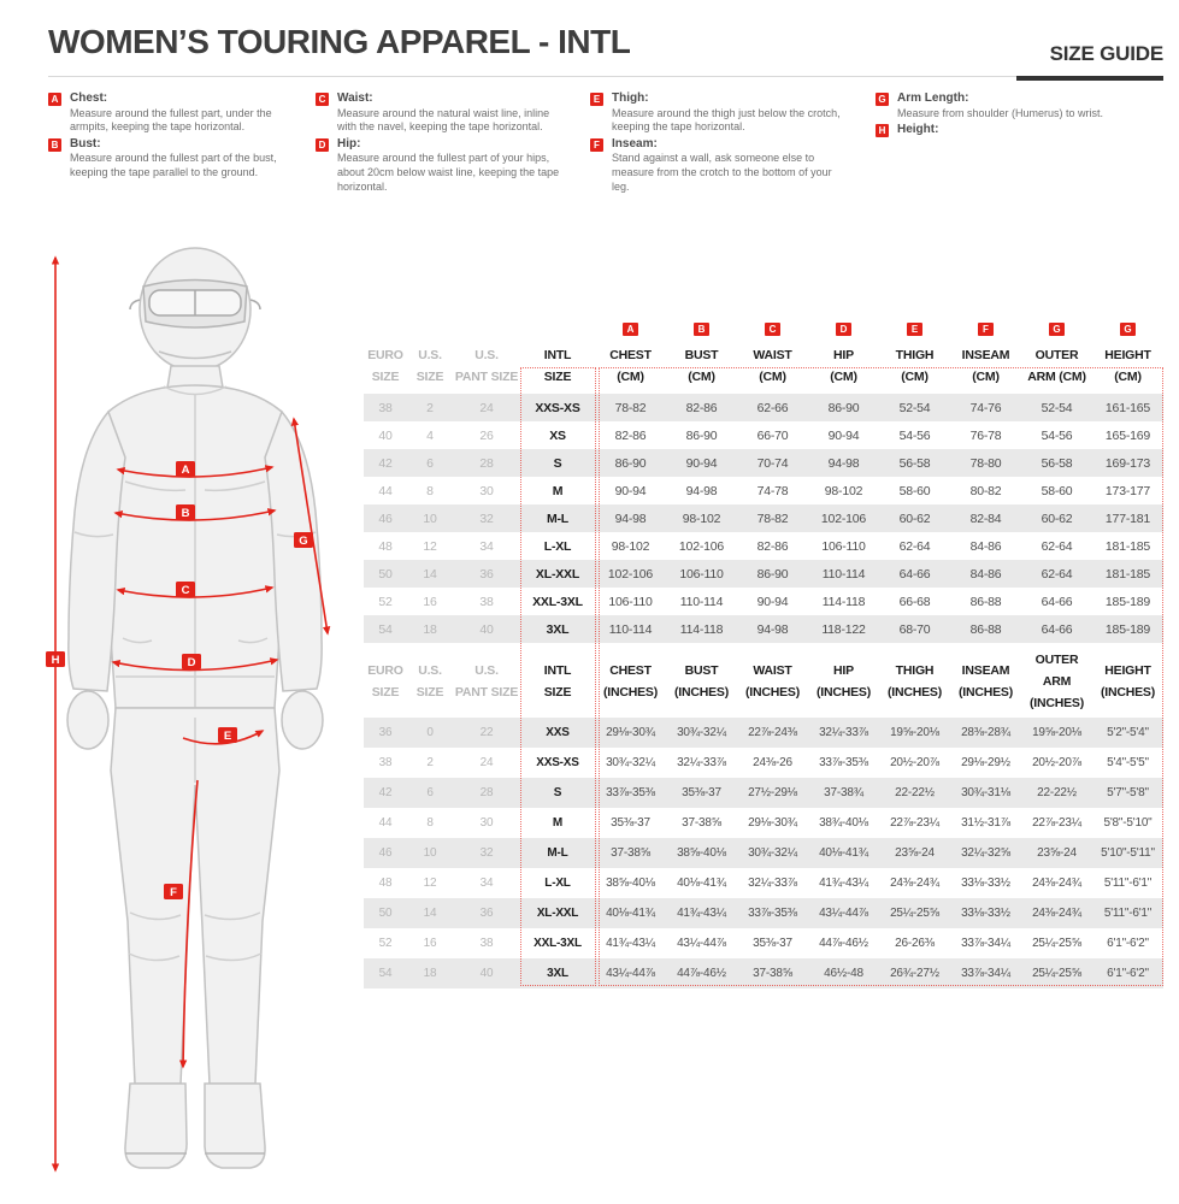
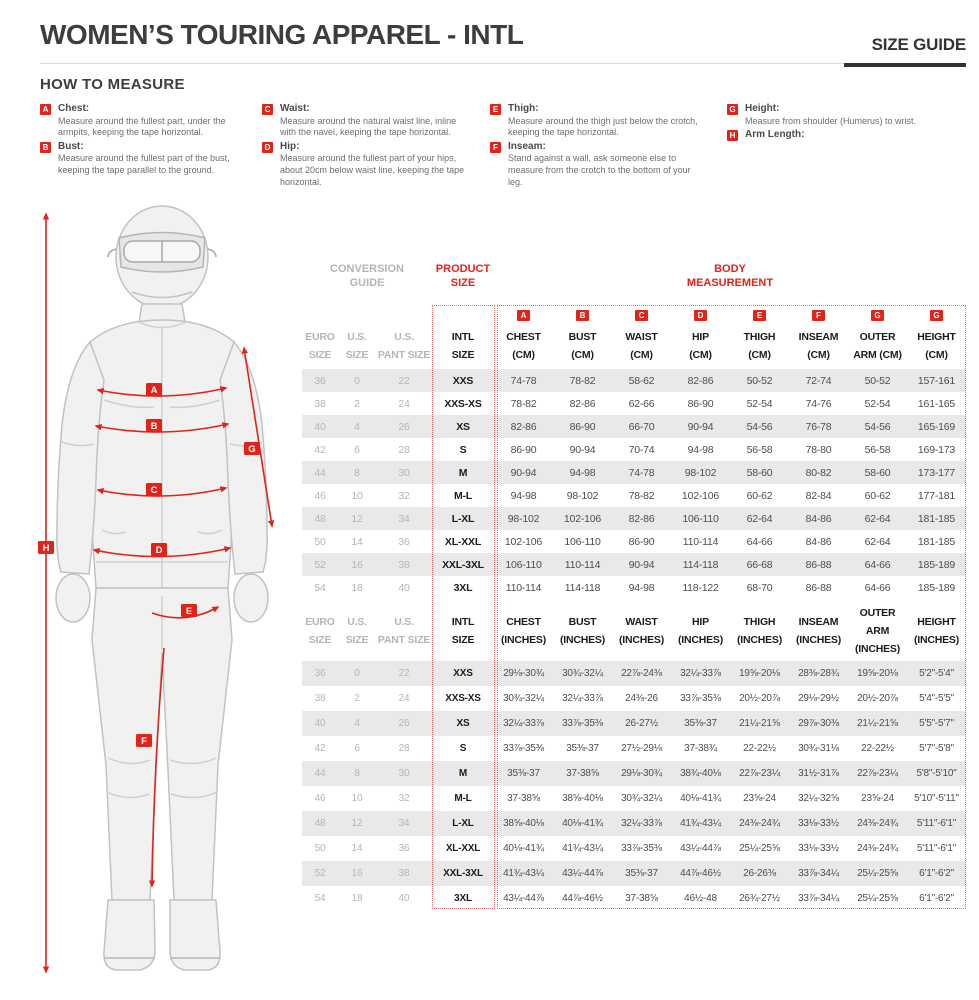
  WOMEN’S TOURING APPAREL - INTL
  SIZE GUIDE
+ HOW TO MEASURE
  A
  Chest:
  Measure around the fullest part, under the armpits, keeping the tape horizontal.
  B
  Bust:
  Measure around the fullest part of the bust, keeping the tape parallel to the ground.
  C
  Waist:
  Measure around the natural waist line, inline with the navel, keeping the tape horizontal.
  D
  Hip:
  Measure around the fullest part of your hips, about 20cm below waist line, keeping the tape horizontal.
  E
  Thigh:
  Measure around the thigh just below the crotch, keeping the tape horizontal.
  F
  Inseam:
  Stand against a wall, ask someone else to measure from the crotch to the bottom of your leg.
  G
- Arm Length:
+ Height:
  Measure from shoulder (Humerus) to wrist.
  H
- Height:
+ Arm Length:
  A
  B
  C
  D
  E
  F
  G
  H
+ CONVERSION
+ GUIDE
+ PRODUCT
+ SIZE
+ BODY
+ MEASUREMENT
  EURO SIZE	U.S. SIZE	U.S. PANT SIZE	INTL SIZE		A CHEST (CM)	B BUST (CM)	C WAIST (CM)	D HIP (CM)	E THIGH (CM)	F INSEAM (CM)	G OUTER ARM (CM)	G HEIGHT (CM)
+ 36	0	22	XXS	74-78	78-82	58-62	82-86	50-52	72-74	50-52	157-161
  38	2	24	XXS-XS	78-82	82-86	62-66	86-90	52-54	74-76	52-54	161-165
  40	4	26	XS	82-86	86-90	66-70	90-94	54-56	76-78	54-56	165-169
  42	6	28	S	86-90	90-94	70-74	94-98	56-58	78-80	56-58	169-173
  44	8	30	M	90-94	94-98	74-78	98-102	58-60	80-82	58-60	173-177
  46	10	32	M-L	94-98	98-102	78-82	102-106	60-62	82-84	60-62	177-181
  48	12	34	L-XL	98-102	102-106	82-86	106-110	62-64	84-86	62-64	181-185
  50	14	36	XL-XXL	102-106	106-110	86-90	110-114	64-66	84-86	62-64	181-185
  52	16	38	XXL-3XL	106-110	110-114	90-94	114-118	66-68	86-88	64-66	185-189
  54	18	40	3XL	110-114	114-118	94-98	118-122	68-70	86-88	64-66	185-189
  EURO SIZE	U.S. SIZE	U.S. PANT SIZE	INTL SIZE		CHEST (INCHES)	BUST (INCHES)	WAIST (INCHES)	HIP (INCHES)	THIGH (INCHES)	INSEAM (INCHES)	OUTER ARM (INCHES)	HEIGHT (INCHES)
  36	0	22	XXS	29⅛-30¾	30¾-32¼	22⅞-24⅜	32¼-33⅞	19⅝-20⅛	28⅜-28¾	19⅝-20⅛	5'2"-5'4"
  38	2	24	XXS-XS	30¾-32¼	32¼-33⅞	24⅜-26	33⅞-35⅜	20½-20⅞	29⅛-29½	20½-20⅞	5'4"-5'5"
+ 40	4	26	XS	32¼-33⅞	33⅞-35⅜	26-27½	35⅜-37	21¼-21⅝	29⅞-30⅜	21¼-21⅝	5'5"-5'7"
  42	6	28	S	33⅞-35⅜	35⅜-37	27½-29⅛	37-38¾	22-22½	30¾-31⅛	22-22½	5'7"-5'8"
  44	8	30	M	35⅜-37	37-38⅝	29⅛-30¾	38¾-40⅛	22⅞-23¼	31½-31⅞	22⅞-23¼	5'8"-5'10"
  46	10	32	M-L	37-38⅝	38⅝-40⅛	30¾-32¼	40⅛-41¾	23⅝-24	32¼-32⅝	23⅝-24	5'10"-5'11"
  48	12	34	L-XL	38⅝-40⅛	40⅛-41¾	32¼-33⅞	41¾-43¼	24⅜-24¾	33⅛-33½	24⅜-24¾	5'11"-6'1"
  50	14	36	XL-XXL	40⅛-41¾	41¾-43¼	33⅞-35⅜	43¼-44⅞	25¼-25⅝	33⅛-33½	24⅜-24¾	5'11"-6'1"
  52	16	38	XXL-3XL	41¾-43¼	43¼-44⅞	35⅜-37	44⅞-46½	26-26⅜	33⅞-34¼	25¼-25⅝	6'1"-6'2"
  54	18	40	3XL	43¼-44⅞	44⅞-46½	37-38⅝	46½-48	26¾-27½	33⅞-34¼	25¼-25⅝	6'1"-6'2"
